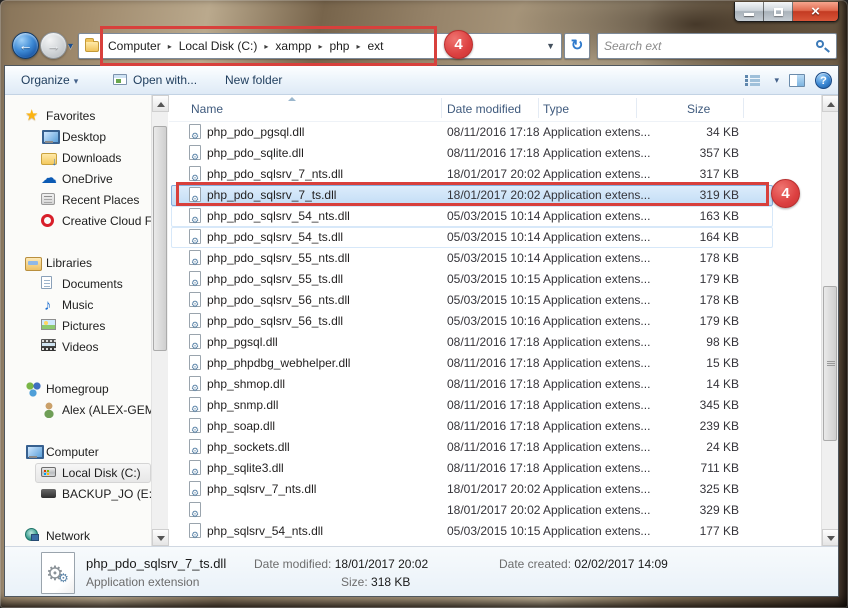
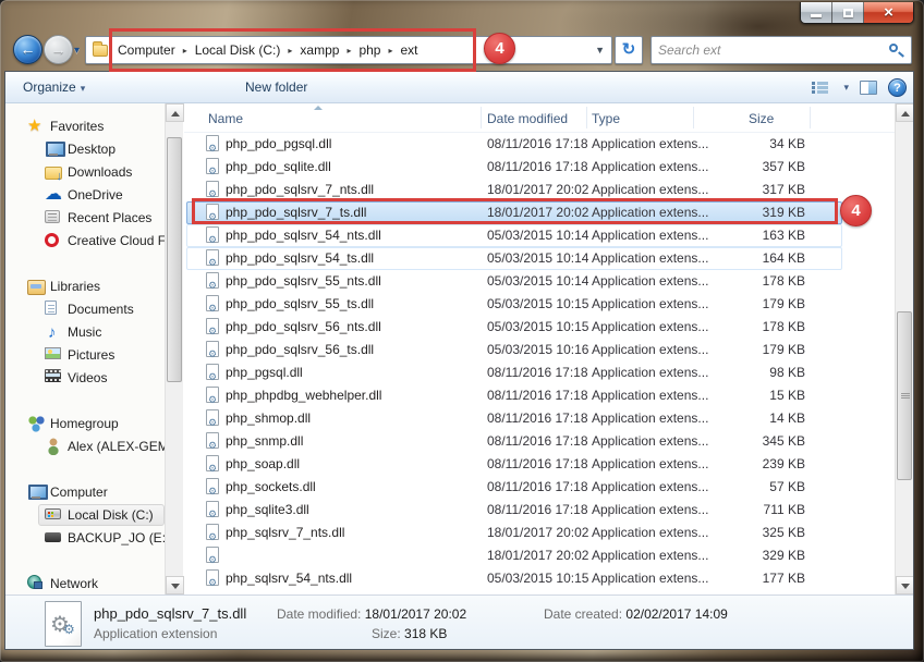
  ×
  ←
  →
  ▾
  Computer
  ▸
  Local Disk (C:)
  ▸
  xampp
  ▸
  php
  ▸
  ext
  ▼
  ↻
  Search ext
  Organize ▾
- Open with...
  New folder
  ▾
  ?
  Favorites
  Desktop
  Downloads
  OneDrive
  Recent Places
  Creative Cloud F
  Libraries
  Documents
  Music
  Pictures
  Videos
  Homegroup
  Alex (ALEX-GEM
  Computer
  Local Disk (C:)
  BACKUP_JO (E:
  Network
  Name
  Date modified
  Type
  Size
  php_pdo_pgsql.dll
  08/11/2016 17:18
  Application extens...
  34 KB
  php_pdo_sqlite.dll
  08/11/2016 17:18
  Application extens...
  357 KB
  php_pdo_sqlsrv_7_nts.dll
  18/01/2017 20:02
  Application extens...
  317 KB
  php_pdo_sqlsrv_7_ts.dll
  18/01/2017 20:02
  Application extens...
  319 KB
  php_pdo_sqlsrv_54_nts.dll
  05/03/2015 10:14
  Application extens...
  163 KB
  php_pdo_sqlsrv_54_ts.dll
  05/03/2015 10:14
  Application extens...
  164 KB
  php_pdo_sqlsrv_55_nts.dll
  05/03/2015 10:14
  Application extens...
  178 KB
  php_pdo_sqlsrv_55_ts.dll
  05/03/2015 10:15
  Application extens...
  179 KB
  php_pdo_sqlsrv_56_nts.dll
  05/03/2015 10:15
  Application extens...
  178 KB
  php_pdo_sqlsrv_56_ts.dll
  05/03/2015 10:16
  Application extens...
  179 KB
  php_pgsql.dll
  08/11/2016 17:18
  Application extens...
  98 KB
  php_phpdbg_webhelper.dll
  08/11/2016 17:18
  Application extens...
  15 KB
  php_shmop.dll
  08/11/2016 17:18
  Application extens...
  14 KB
  php_snmp.dll
  08/11/2016 17:18
  Application extens...
  345 KB
  php_soap.dll
  08/11/2016 17:18
  Application extens...
  239 KB
  php_sockets.dll
  08/11/2016 17:18
  Application extens...
- 24 KB
+ 57 KB
  php_sqlite3.dll
  08/11/2016 17:18
  Application extens...
  711 KB
  php_sqlsrv_7_nts.dll
  18/01/2017 20:02
  Application extens...
  325 KB
  18/01/2017 20:02
  Application extens...
  329 KB
  php_sqlsrv_54_nts.dll
  05/03/2015 10:15
  Application extens...
  177 KB
  php_pdo_sqlsrv_7_ts.dll
  Application extension
  Date modified: 18/01/2017 20:02
  Size: 318 KB
  Date created: 02/02/2017 14:09
  4
  4
